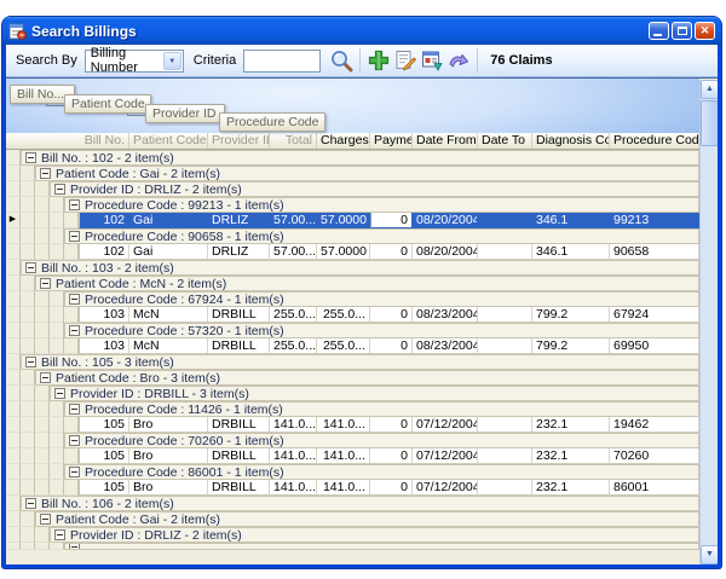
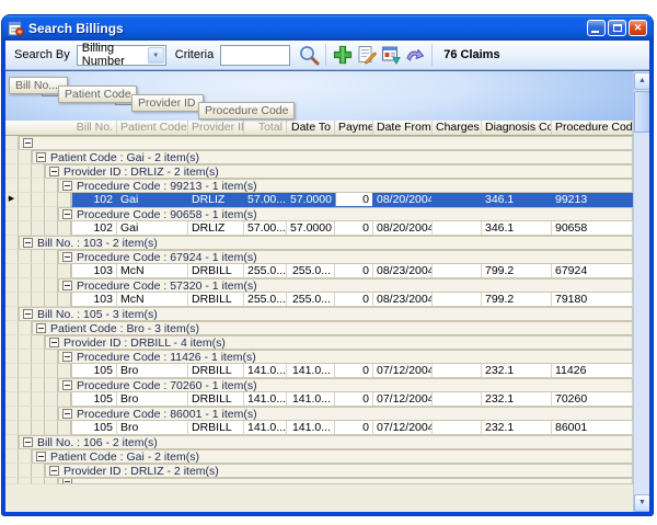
  Search Billings
  ✕
  Search By
  Billing Number
  Criteria
  76 Claims
  Bill No...
  Patient Code
  Provider ID
  Procedure Code
  Bill No.
  Patient Code
  Provider I
  Total
- Charges
+ Date To
  Date From
- Date To
+ Charges
  Diagnosis Co
  Procedure Cod
- Bill No. : 102 - 2 item(s)
  Patient Code : Gai - 2 item(s)
  Provider ID : DRLIZ - 2 item(s)
  Procedure Code : 99213 - 1 item(s)
  102
  Gai
  DRLIZ
  57.00...
  57.0000
  0
  08/20/2004
  346.1
  99213
  Procedure Code : 90658 - 1 item(s)
  102
  Gai
  DRLIZ
  57.00...
  57.0000
  0
  08/20/2004
  346.1
  90658
  Bill No. : 103 - 2 item(s)
- Patient Code : McN - 2 item(s)
  Procedure Code : 67924 - 1 item(s)
  103
  McN
  DRBILL
  255.0...
  255.0...
  0
  08/23/2004
  799.2
  67924
  Procedure Code : 57320 - 1 item(s)
  103
  McN
  DRBILL
  255.0...
  255.0...
  0
  08/23/2004
  799.2
- 69950
+ 79180
  Bill No. : 105 - 3 item(s)
  Patient Code : Bro - 3 item(s)
- Provider ID : DRBILL - 3 item(s)
+ Provider ID : DRBILL - 4 item(s)
  Procedure Code : 11426 - 1 item(s)
  105
  Bro
  DRBILL
  141.0...
  141.0...
  0
  07/12/2004
  232.1
- 19462
+ 11426
  Procedure Code : 70260 - 1 item(s)
  105
  Bro
  DRBILL
  141.0...
  141.0...
  0
  07/12/2004
  232.1
  70260
  Procedure Code : 86001 - 1 item(s)
  105
  Bro
  DRBILL
  141.0...
  141.0...
  0
  07/12/2004
  232.1
  86001
  Bill No. : 106 - 2 item(s)
  Patient Code : Gai - 2 item(s)
  Provider ID : DRLIZ - 2 item(s)
